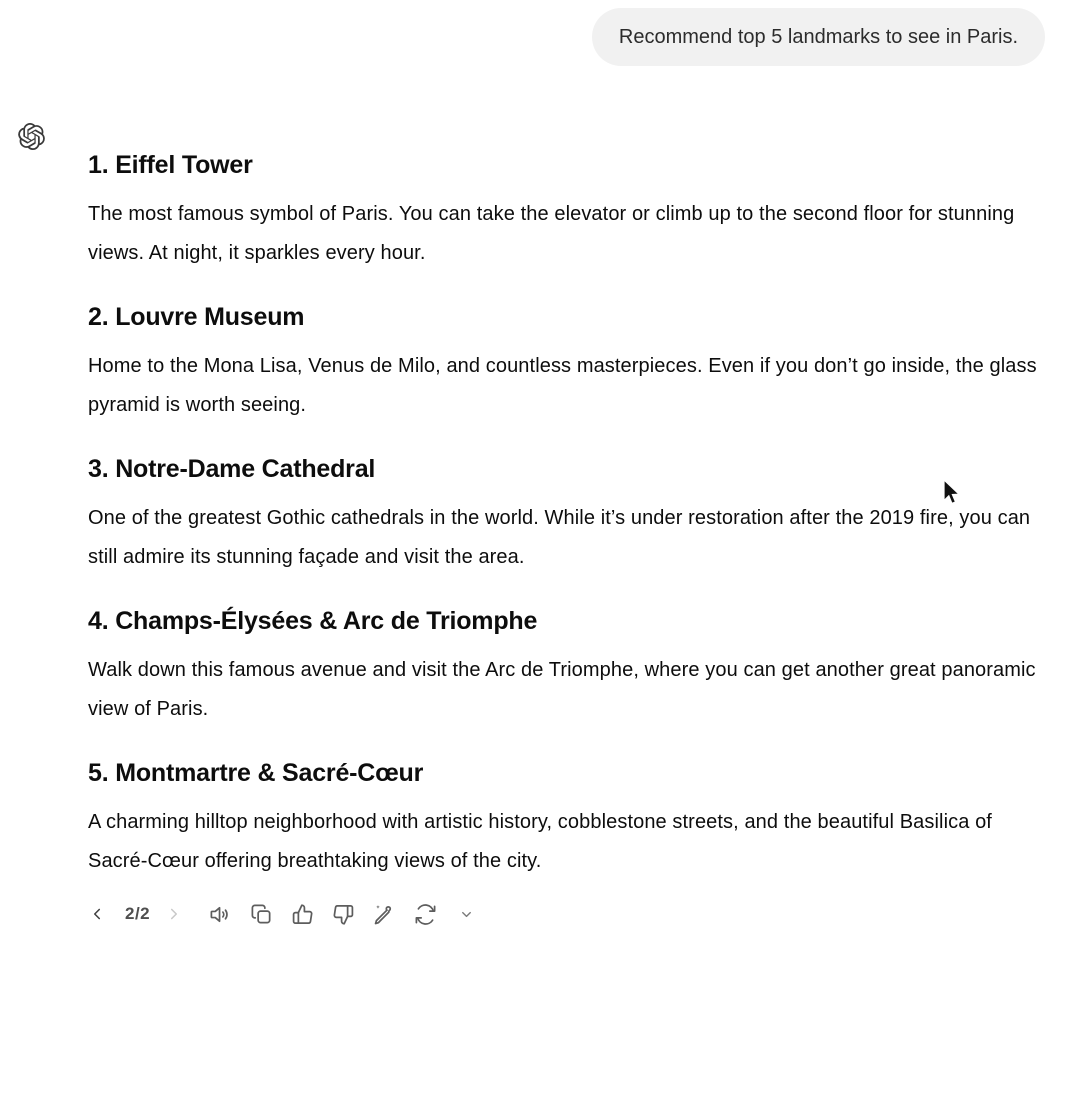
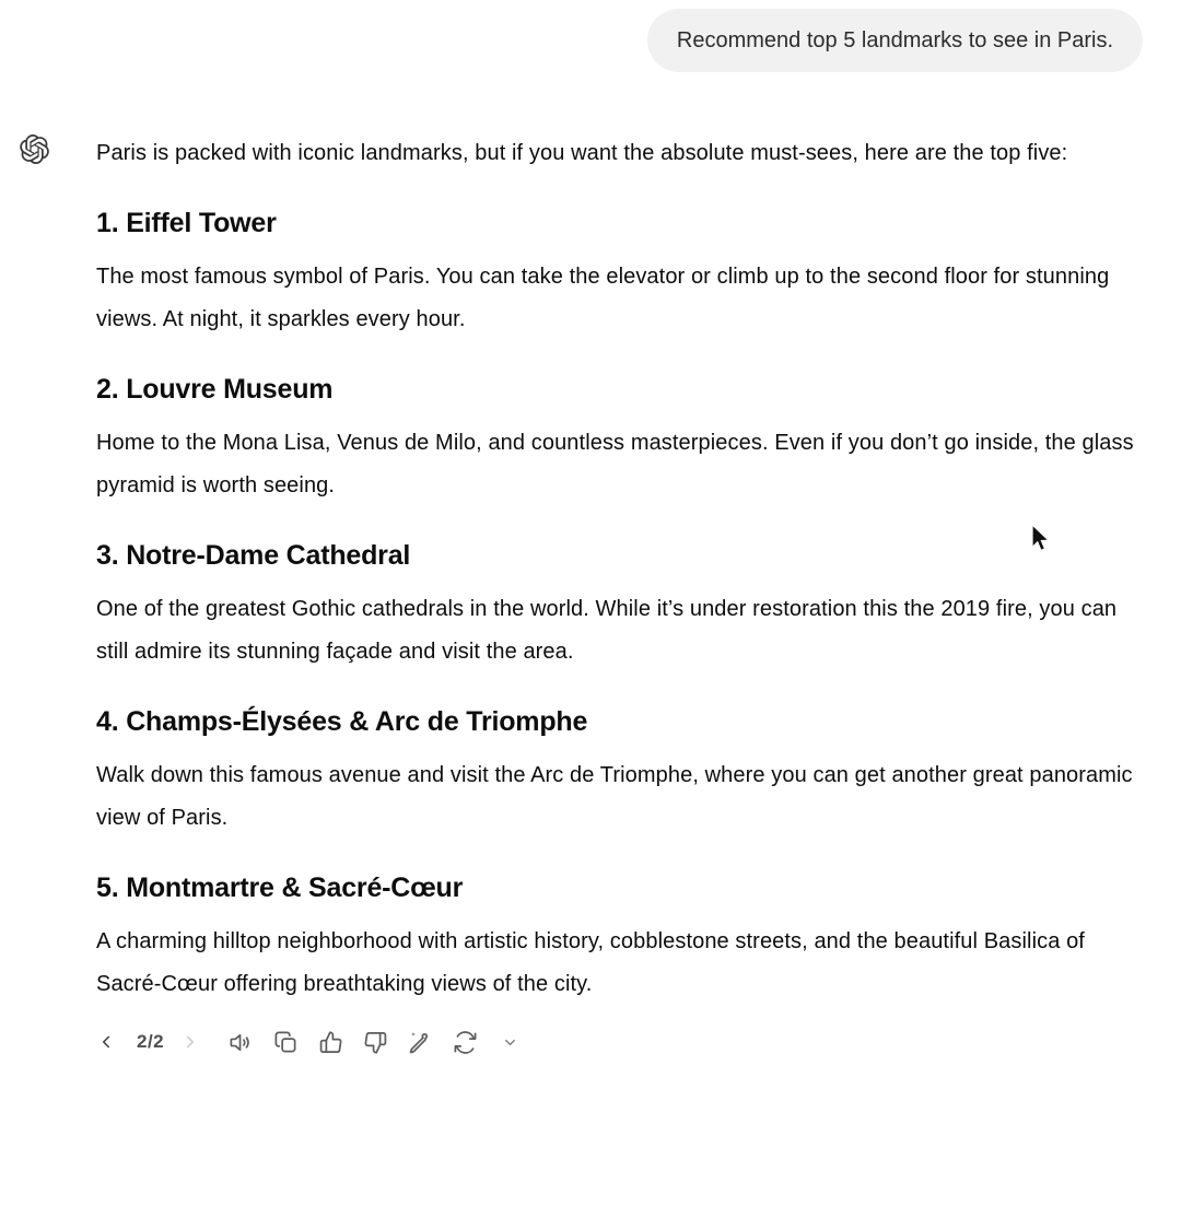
  Recommend top 5 landmarks to see in Paris.
+ Paris is packed with iconic landmarks, but if you want the absolute must-sees, here are the top five:
  1. Eiffel Tower
  The most famous symbol of Paris. You can take the elevator or climb up to the second floor for stunning views. At night, it sparkles every hour.
  2. Louvre Museum
  Home to the Mona Lisa, Venus de Milo, and countless masterpieces. Even if you don’t go inside, the glass pyramid is worth seeing.
  3. Notre-Dame Cathedral
- One of the greatest Gothic cathedrals in the world. While it’s under restoration after the 2019 fire, you can still admire its stunning façade and visit the area.
+ One of the greatest Gothic cathedrals in the world. While it’s under restoration this the 2019 fire, you can still admire its stunning façade and visit the area.
  4. Champs-Élysées & Arc de Triomphe
  Walk down this famous avenue and visit the Arc de Triomphe, where you can get another great panoramic view of Paris.
  5. Montmartre & Sacré-Cœur
  A charming hilltop neighborhood with artistic history, cobblestone streets, and the beautiful Basilica of Sacré-Cœur offering breathtaking views of the city.
  2/2
